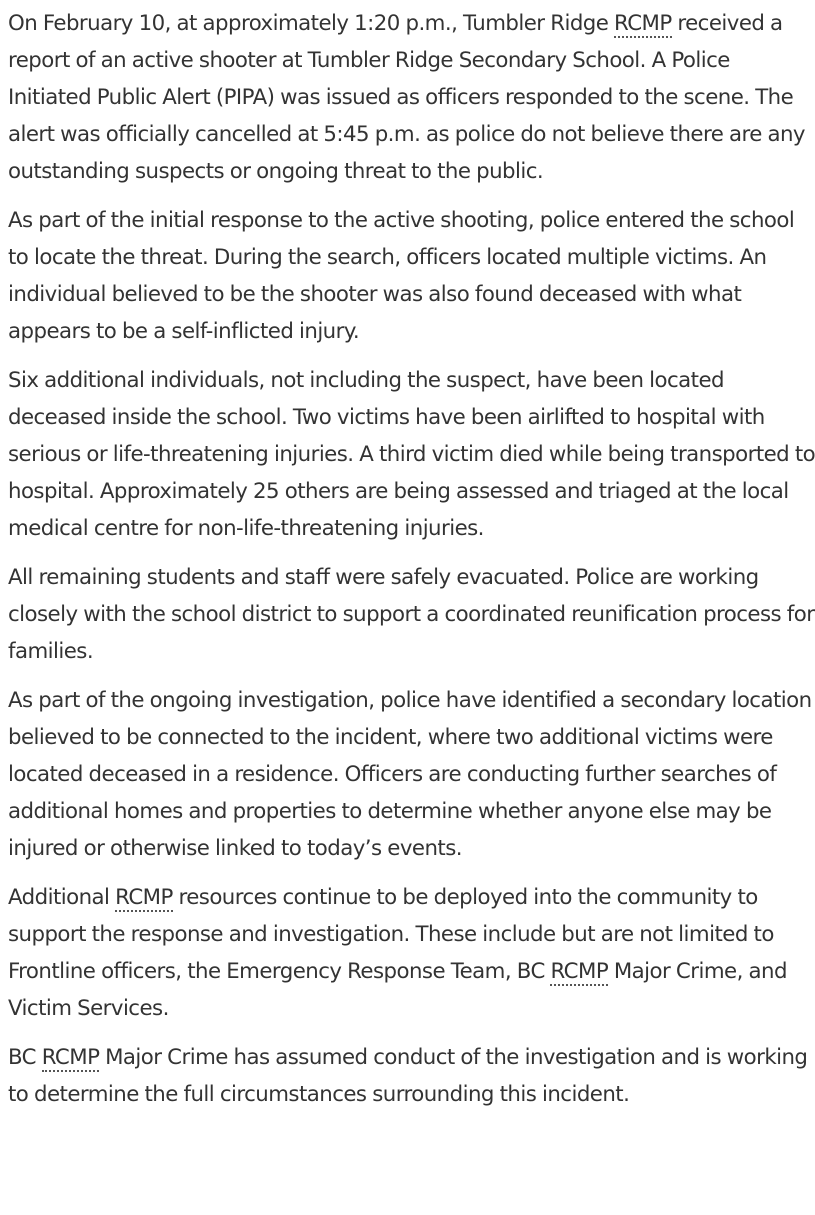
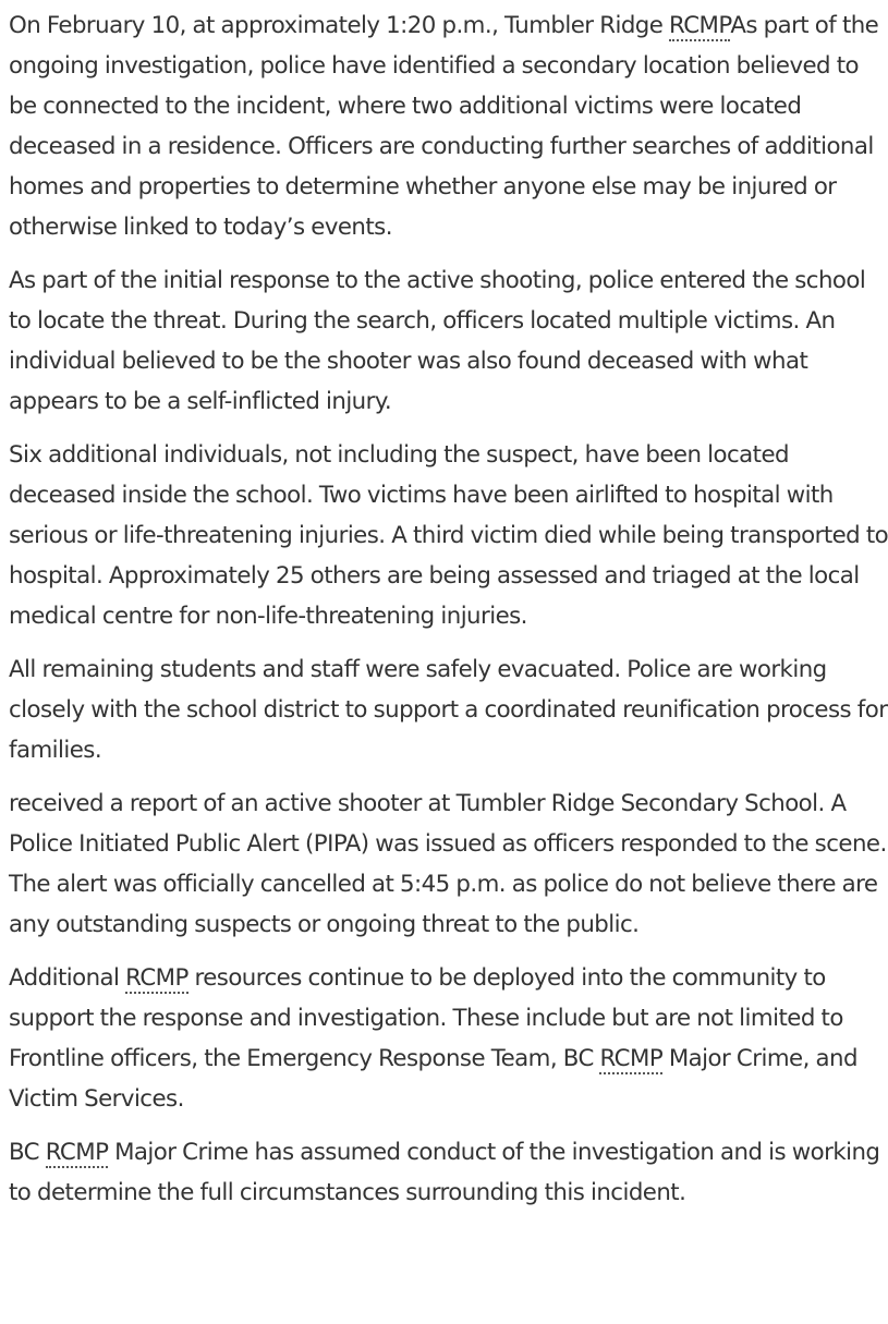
- On February 10, at approximately 1:20 p.m., Tumbler Ridge RCMP received a report of an active shooter at Tumbler Ridge Secondary School. A Police Initiated Public Alert (PIPA) was issued as officers responded to the scene. The alert was officially cancelled at 5:45 p.m. as police do not believe there are any outstanding suspects or ongoing threat to the public.
+ On February 10, at approximately 1:20 p.m., Tumbler Ridge RCMPAs part of the ongoing investigation, police have identified a secondary location believed to be connected to the incident, where two additional victims were located deceased in a residence. Officers are conducting further searches of additional homes and properties to determine whether anyone else may be injured or otherwise linked to today’s events.
  As part of the initial response to the active shooting, police entered the school to locate the threat. During the search, officers located multiple victims. An individual believed to be the shooter was also found deceased with what appears to be a self-inflicted injury.
  Six additional individuals, not including the suspect, have been located deceased inside the school. Two victims have been airlifted to hospital with serious or life-threatening injuries. A third victim died while being transported to hospital. Approximately 25 others are being assessed and triaged at the local medical centre for non-life-threatening injuries.
  All remaining students and staff were safely evacuated. Police are working closely with the school district to support a coordinated reunification process for families.
- As part of the ongoing investigation, police have identified a secondary location believed to be connected to the incident, where two additional victims were located deceased in a residence. Officers are conducting further searches of additional homes and properties to determine whether anyone else may be injured or otherwise linked to today’s events.
+ received a report of an active shooter at Tumbler Ridge Secondary School. A Police Initiated Public Alert (PIPA) was issued as officers responded to the scene. The alert was officially cancelled at 5:45 p.m. as police do not believe there are any outstanding suspects or ongoing threat to the public.
  Additional RCMP resources continue to be deployed into the community to support the response and investigation. These include but are not limited to Frontline officers, the Emergency Response Team, BC RCMP Major Crime, and Victim Services.
  BC RCMP Major Crime has assumed conduct of the investigation and is working to determine the full circumstances surrounding this incident.
